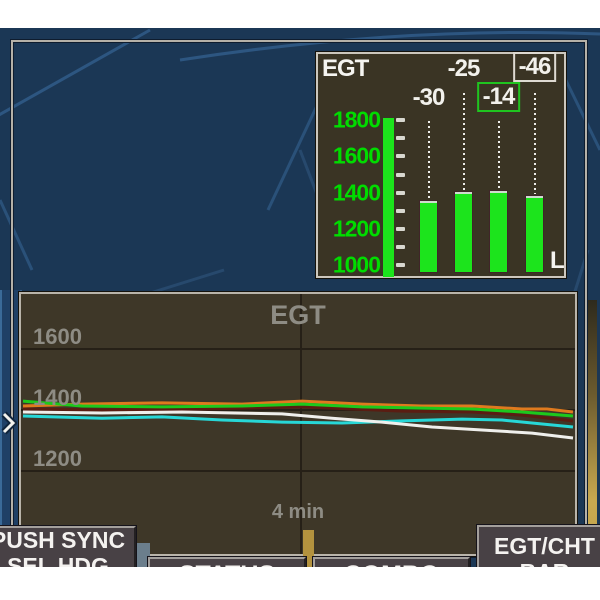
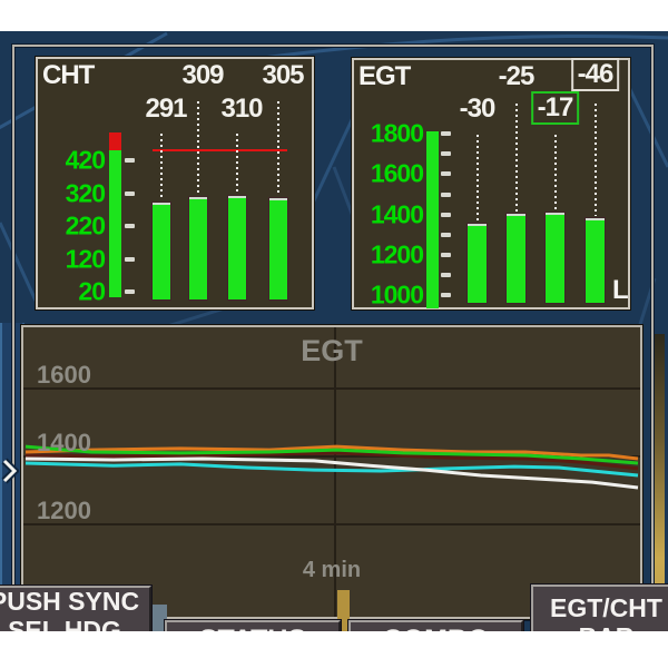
+ CHT
+ 420
+ 320
+ 220
+ 120
+ 20
+ 291
+ 309
+ 310
+ 305
  EGT
  L
  1800
  1600
  1400
  1200
  1000
  -30
  -25
- -14
+ -17
  -46
  EGT
  1600
  1400
  1200
  4 min
  USH SYNC
  SEL HDG
  EGT/CHT
